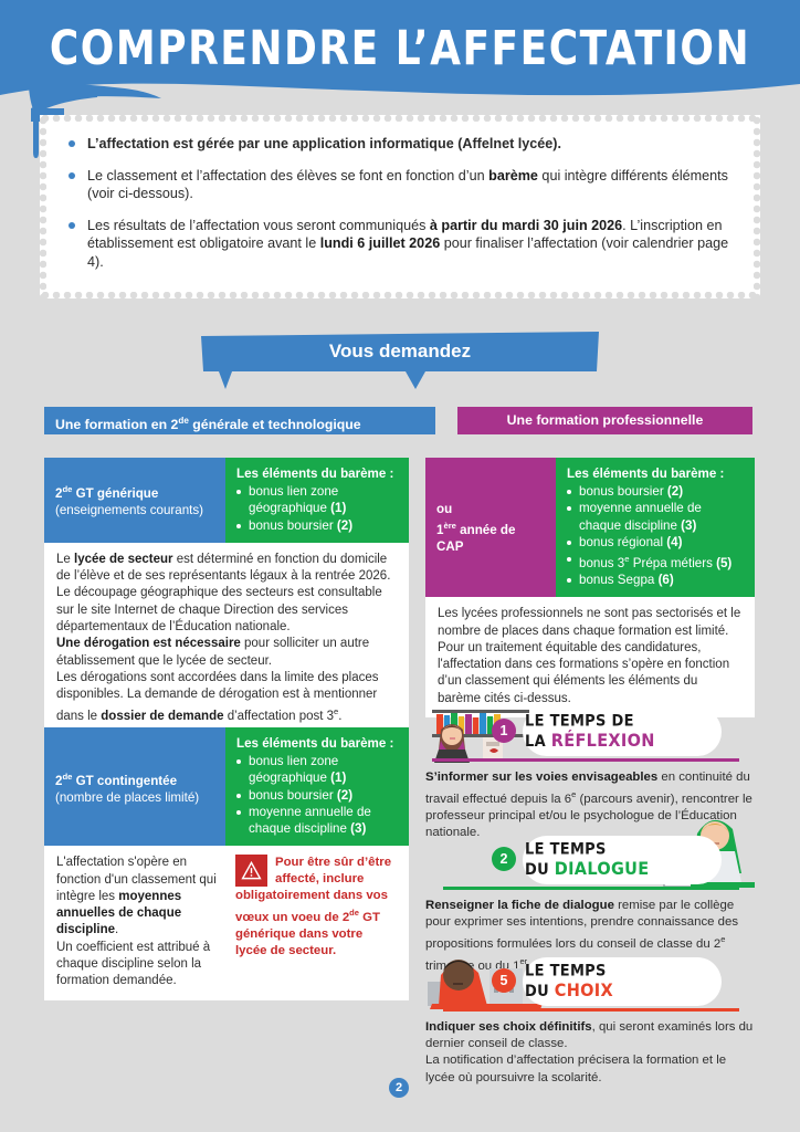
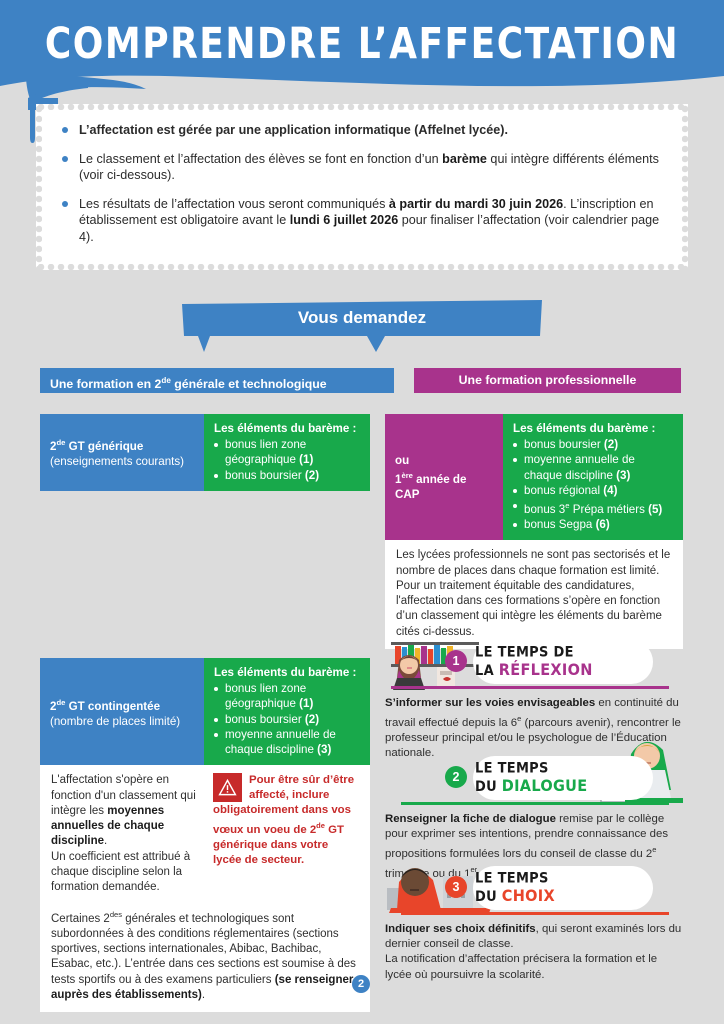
  COMPRENDRE L’AFFECTATION
  L’affectation est gérée par une application informatique (Affelnet lycée).
  Le classement et l’affectation des élèves se font en fonction d’un barème qui intègre différents éléments (voir ci-dessous).
  Les résultats de l’affectation vous seront communiqués à partir du mardi 30 juin 2026. L’inscription en établissement est obligatoire avant le lundi 6 juillet 2026 pour finaliser l’affectation (voir calendrier page 4).
  Vous demandez
  Une formation en 2de générale et technologique
  Une formation professionnelle
  2de GT générique
  (enseignements courants)
  Les éléments du barème :
  bonus lien zone géographique (1)
  bonus boursier (2)
- Le lycée de secteur est déterminé en fonction du domicile de l’élève et de ses représentants légaux à la rentrée 2026.
- Le découpage géographique des secteurs est consultable sur le site Internet de chaque Direction des services départementaux de l’Éducation nationale.
- Une dérogation est nécessaire pour solliciter un autre établissement que le lycée de secteur.
- Les dérogations sont accordées dans la limite des places disponibles. La demande de dérogation est à mentionner dans le dossier de demande d’affectation post 3e.
  ou
  1ère année de CAP
  Les éléments du barème :
  bonus boursier (2)
  moyenne annuelle de chaque discipline (3)
  bonus régional (4)
  bonus 3e Prépa métiers (5)
  bonus Segpa (6)
- Les lycées professionnels ne sont pas sectorisés et le nombre de places dans chaque formation est limité. Pour un traitement équitable des candidatures, l'affectation dans ces formations s’opère en fonction d’un classement qui éléments les éléments du barème cités ci-dessus.
+ Les lycées professionnels ne sont pas sectorisés et le nombre de places dans chaque formation est limité. Pour un traitement équitable des candidatures, l'affectation dans ces formations s’opère en fonction d’un classement qui intègre les éléments du barème cités ci-dessus.
  2de GT contingentée
  (nombre de places limité)
  Les éléments du barème :
  bonus lien zone géographique (1)
  bonus boursier (2)
  moyenne annuelle de chaque discipline (3)
  L'affectation s'opère en fonction d'un classement qui intègre les moyennes annuelles de chaque discipline.
  Un coefficient est attribué à chaque discipline selon la formation demandée.
  Pour être sûr d’être affecté, inclure obligatoirement dans vos vœux un voeu de 2de GT générique dans votre lycée de secteur.
+ Certaines 2des générales et technologiques sont subordonnées à des conditions réglementaires (sections sportives, sections internationales, Abibac, Bachibac, Esabac, etc.). L’entrée dans ces sections est soumise à des tests sportifs ou à des examens particuliers (se renseigner auprès des établissements).
  1
  LE TEMPS DE
  LA RÉFLEXION
  S’informer sur les voies envisageables en continuité du travail effectué depuis la 6e (parcours avenir), rencontrer le professeur principal et/ou le psychologue de l’Éducation nationale.
  2
  LE TEMPS
  DU DIALOGUE
  Renseigner la fiche de dialogue remise par le collège pour exprimer ses intentions, prendre connaissance des propositions formulées lors du conseil de classe du 2e trim ou du 1er
- 5
+ 3
  LE TEMPS
  DU CHOIX
  Indiquer ses choix définitifs, qui seront examinés lors du dernier conseil de classe.
  La notification d’affectation précisera la formation et le lycée où poursuivre la scolarité.
  2
